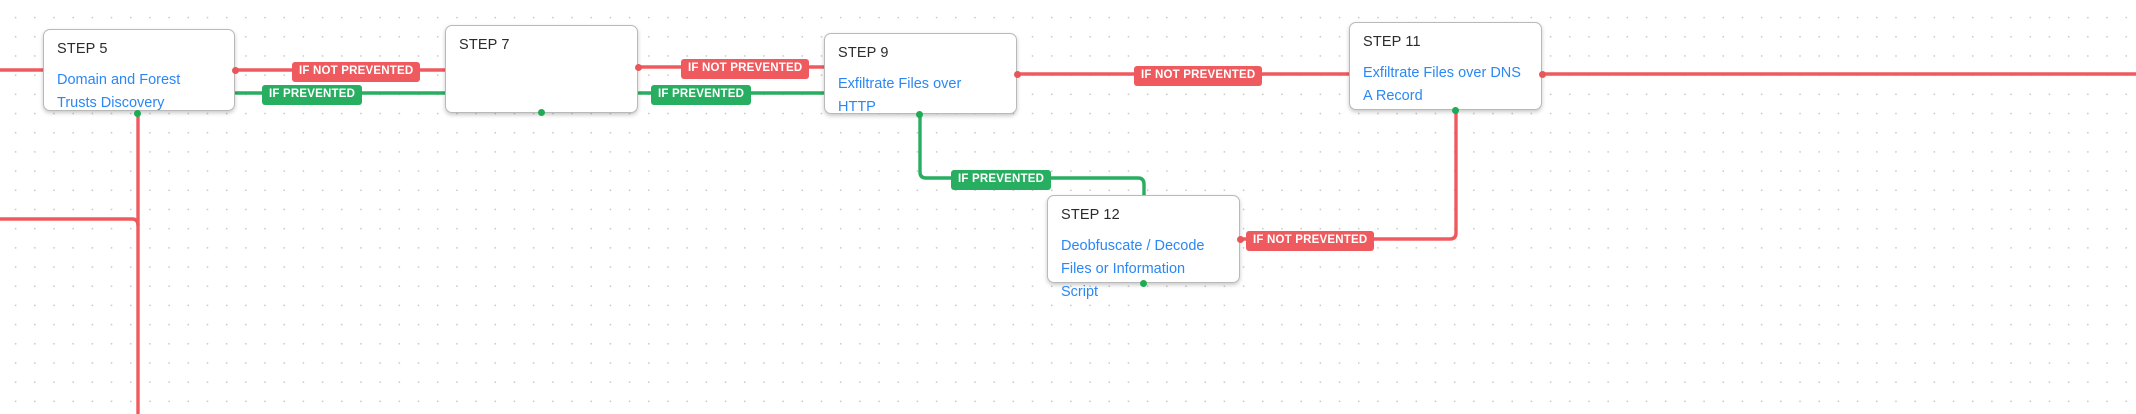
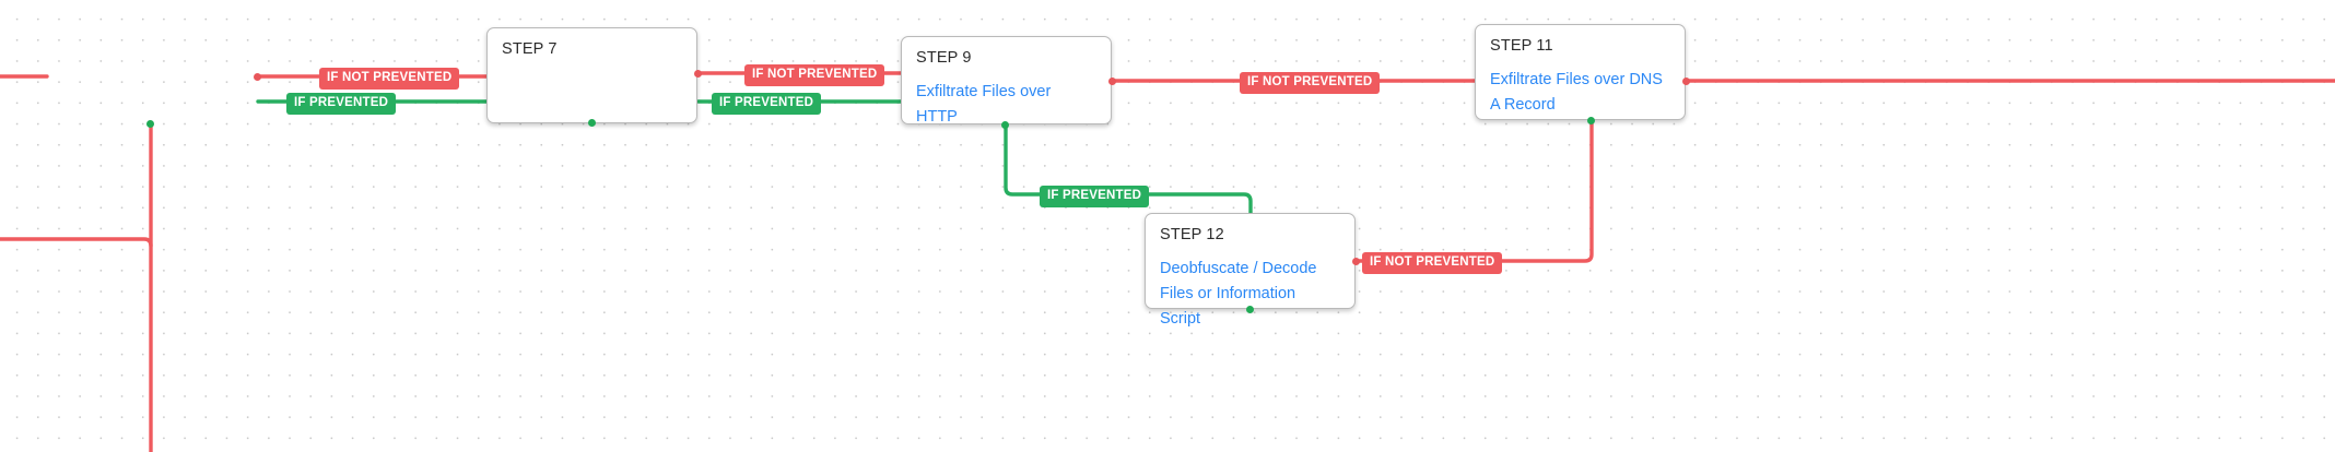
- STEP 5
- Domain and Forest Trusts Discovery
  STEP 7
  STEP 9
  Exfiltrate Files over HTTP
  STEP 11
  Exfiltrate Files over DNS A Record
  STEP 12
  Deobfuscate / Decode Files or Information Script
  IF NOT PREVENTED
  IF PREVENTED
  IF NOT PREVENTED
  IF PREVENTED
  IF NOT PREVENTED
  IF PREVENTED
  IF NOT PREVENTED
